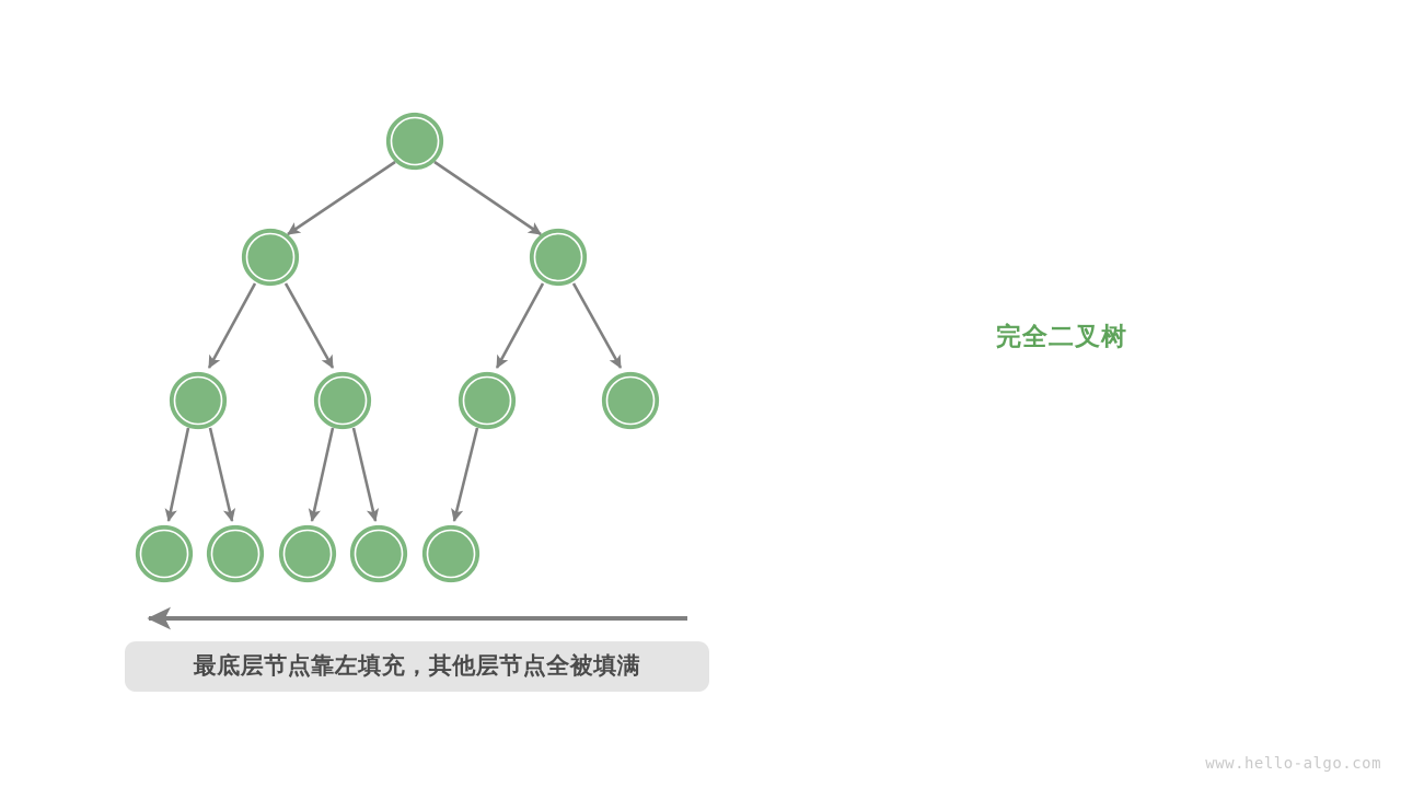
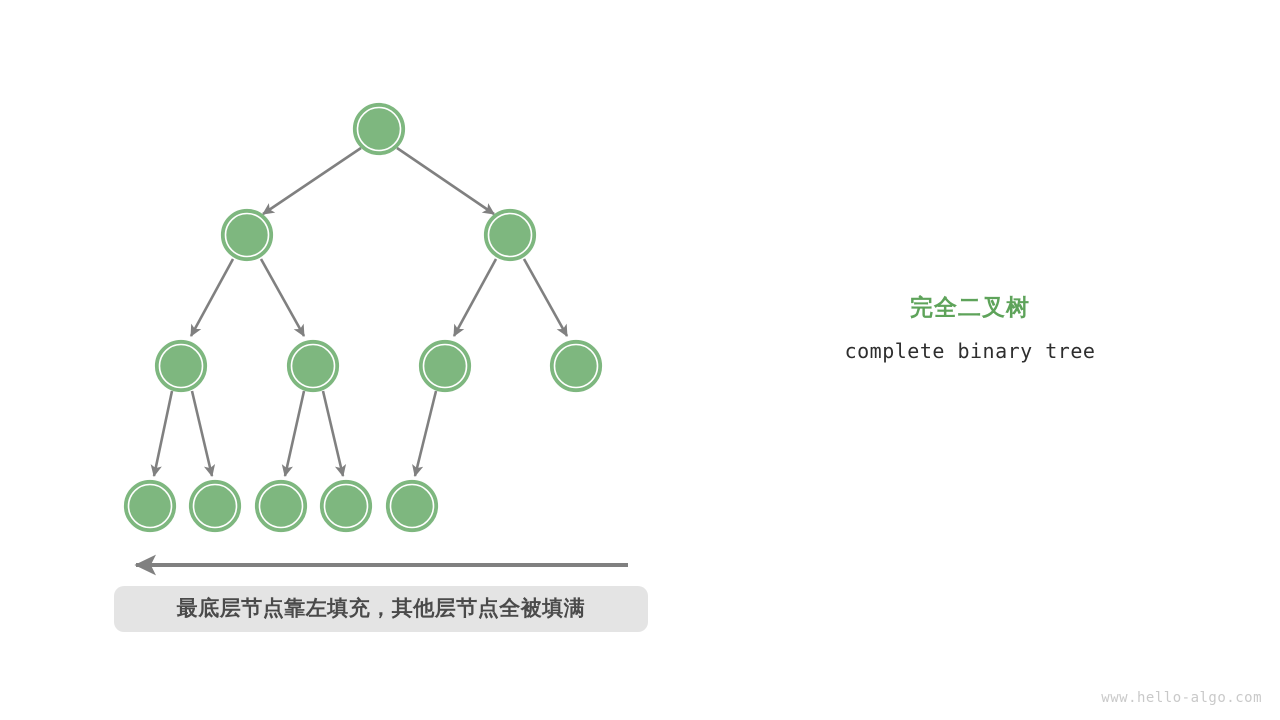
  完全二叉树
+ complete binary tree
  最底层节点靠左填充，其他层节点全被填满
  www.hello-algo.com
